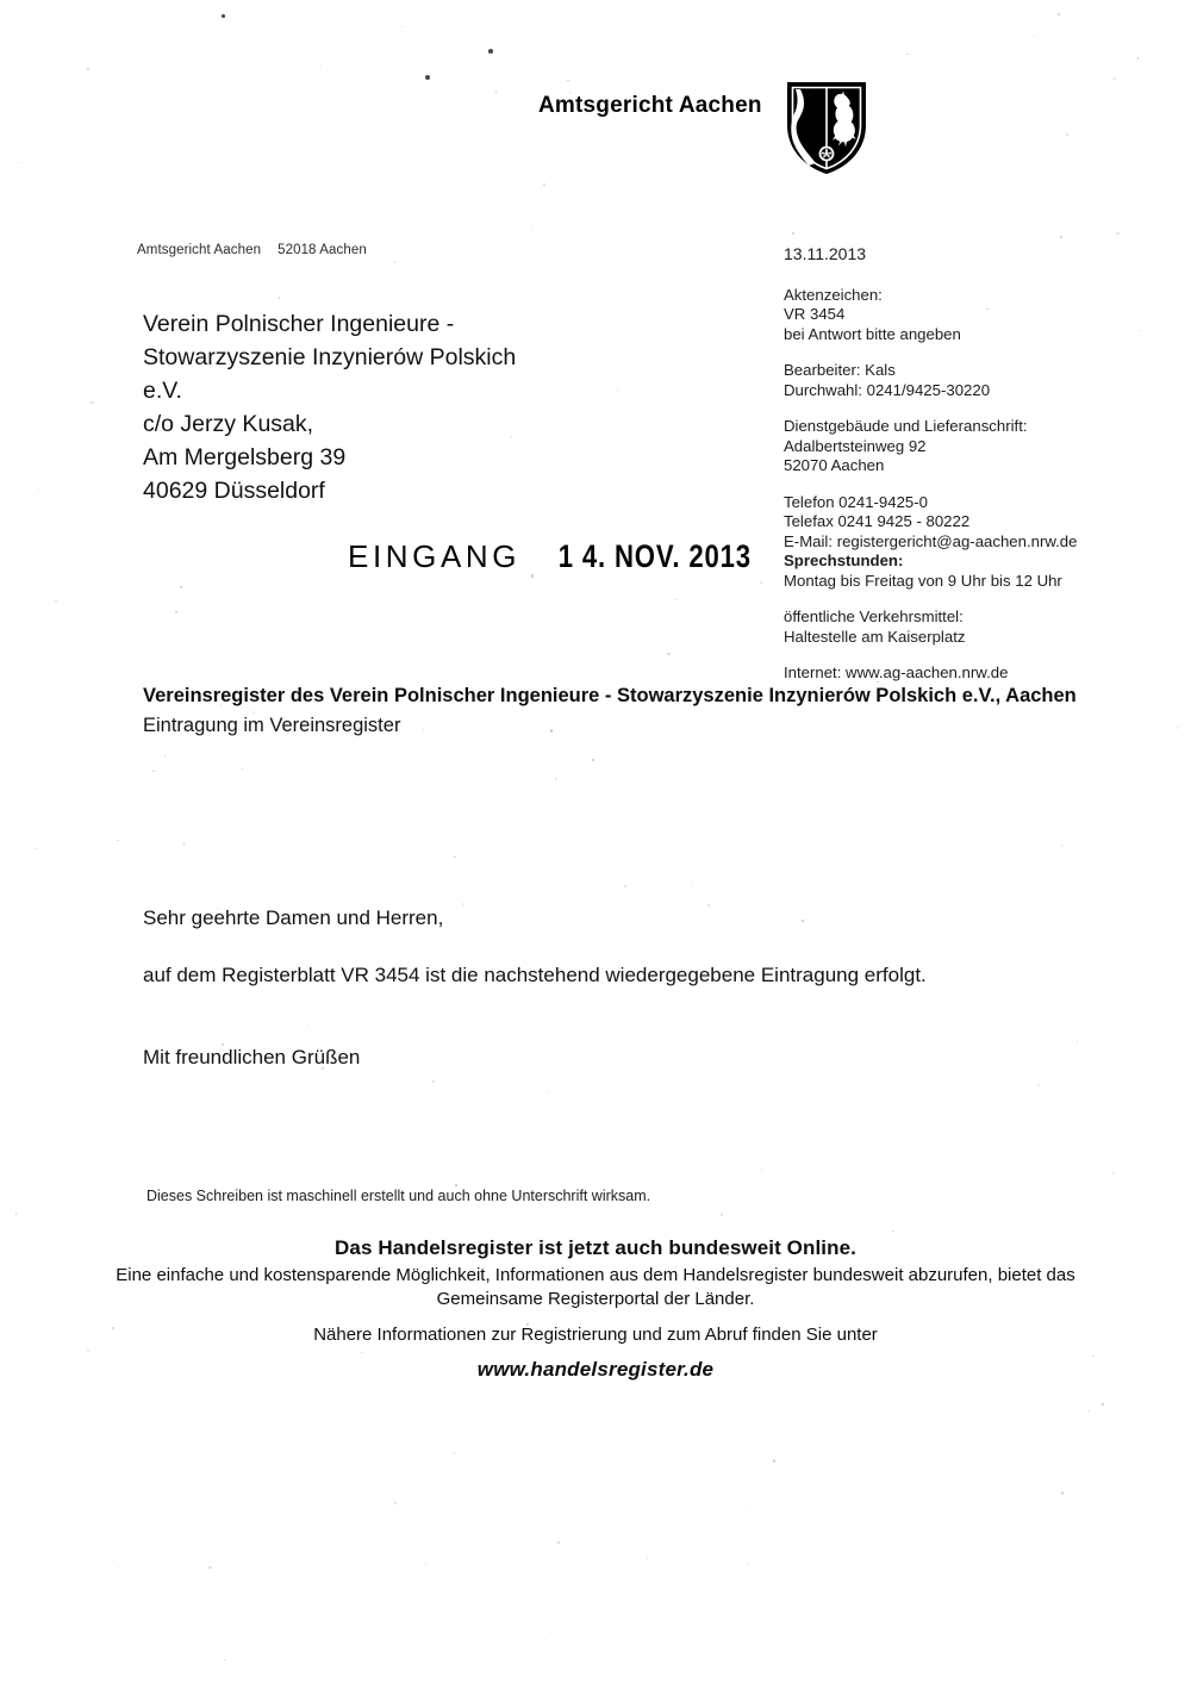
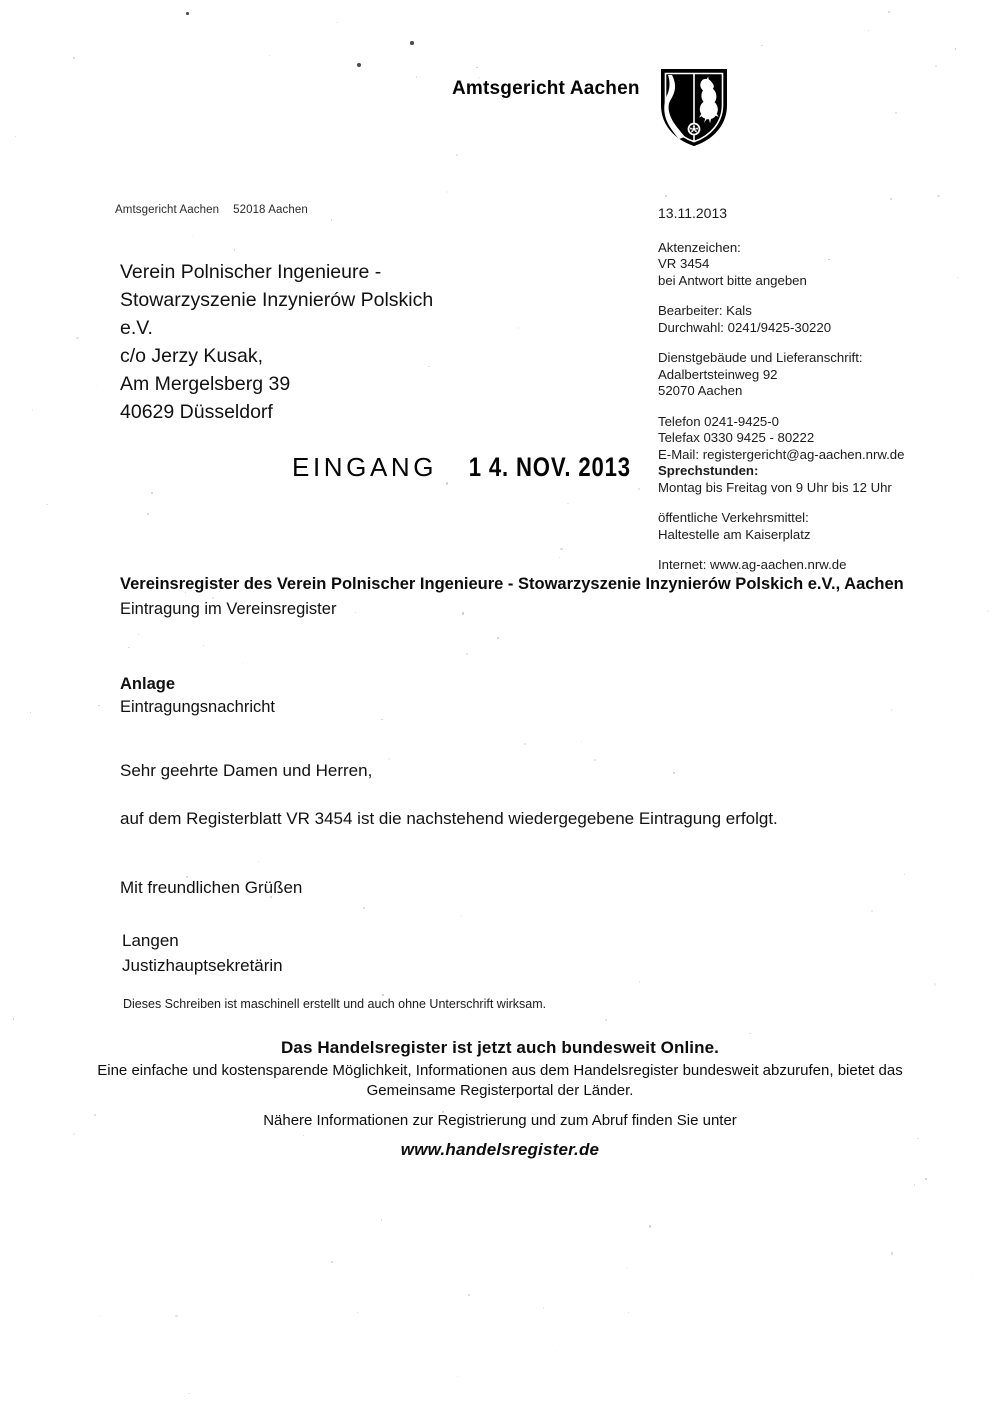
  Amtsgericht Aachen
  Amtsgericht Aachen 52018 Aachen
  Verein Polnischer Ingenieure -
  Stowarzyszenie Inzynierów Polskich
  e.V.
  c/o Jerzy Kusak,
  Am Mergelsberg 39
  40629 Düsseldorf
  13.11.2013
  Aktenzeichen:
  VR 3454
  bei Antwort bitte angeben
  Bearbeiter: Kals
  Durchwahl: 0241/9425-30220
  Dienstgebäude und Lieferanschrift:
  Adalbertsteinweg 92
  52070 Aachen
  Telefon 0241-9425-0
- Telefax 0241 9425 - 80222
+ Telefax 0330 9425 - 80222
  E-Mail: registergericht@ag-aachen.nrw.de
  Sprechstunden:
  Montag bis Freitag von 9 Uhr bis 12 Uhr
  öffentliche Verkehrsmittel:
  Haltestelle am Kaiserplatz
  Internet: www.ag-aachen.nrw.de
  EINGANG
  1 4. NOV. 2013
  Vereinsregister des Verein Polnischer Ingenieure - Stowarzyszenie Inzynierów Polskich e.V., Aachen
  Eintragung im Vereinsregister
+ Anlage
+ Eintragungsnachricht
  Sehr geehrte Damen und Herren,
  auf dem Registerblatt VR 3454 ist die nachstehend wiedergegebene Eintragung erfolgt.
  Mit freundlichen Grüßen
+ Langen
+ Justizhauptsekretärin
  Dieses Schreiben ist maschinell erstellt und auch ohne Unterschrift wirksam.
  Das Handelsregister ist jetzt auch bundesweit Online.
  Eine einfache und kostensparende Möglichkeit, Informationen aus dem Handelsregister bundesweit abzurufen, bietet das Gemeinsame Registerportal der Länder.
  Nähere Informationen zur Registrierung und zum Abruf finden Sie unter
  www.handelsregister.de
